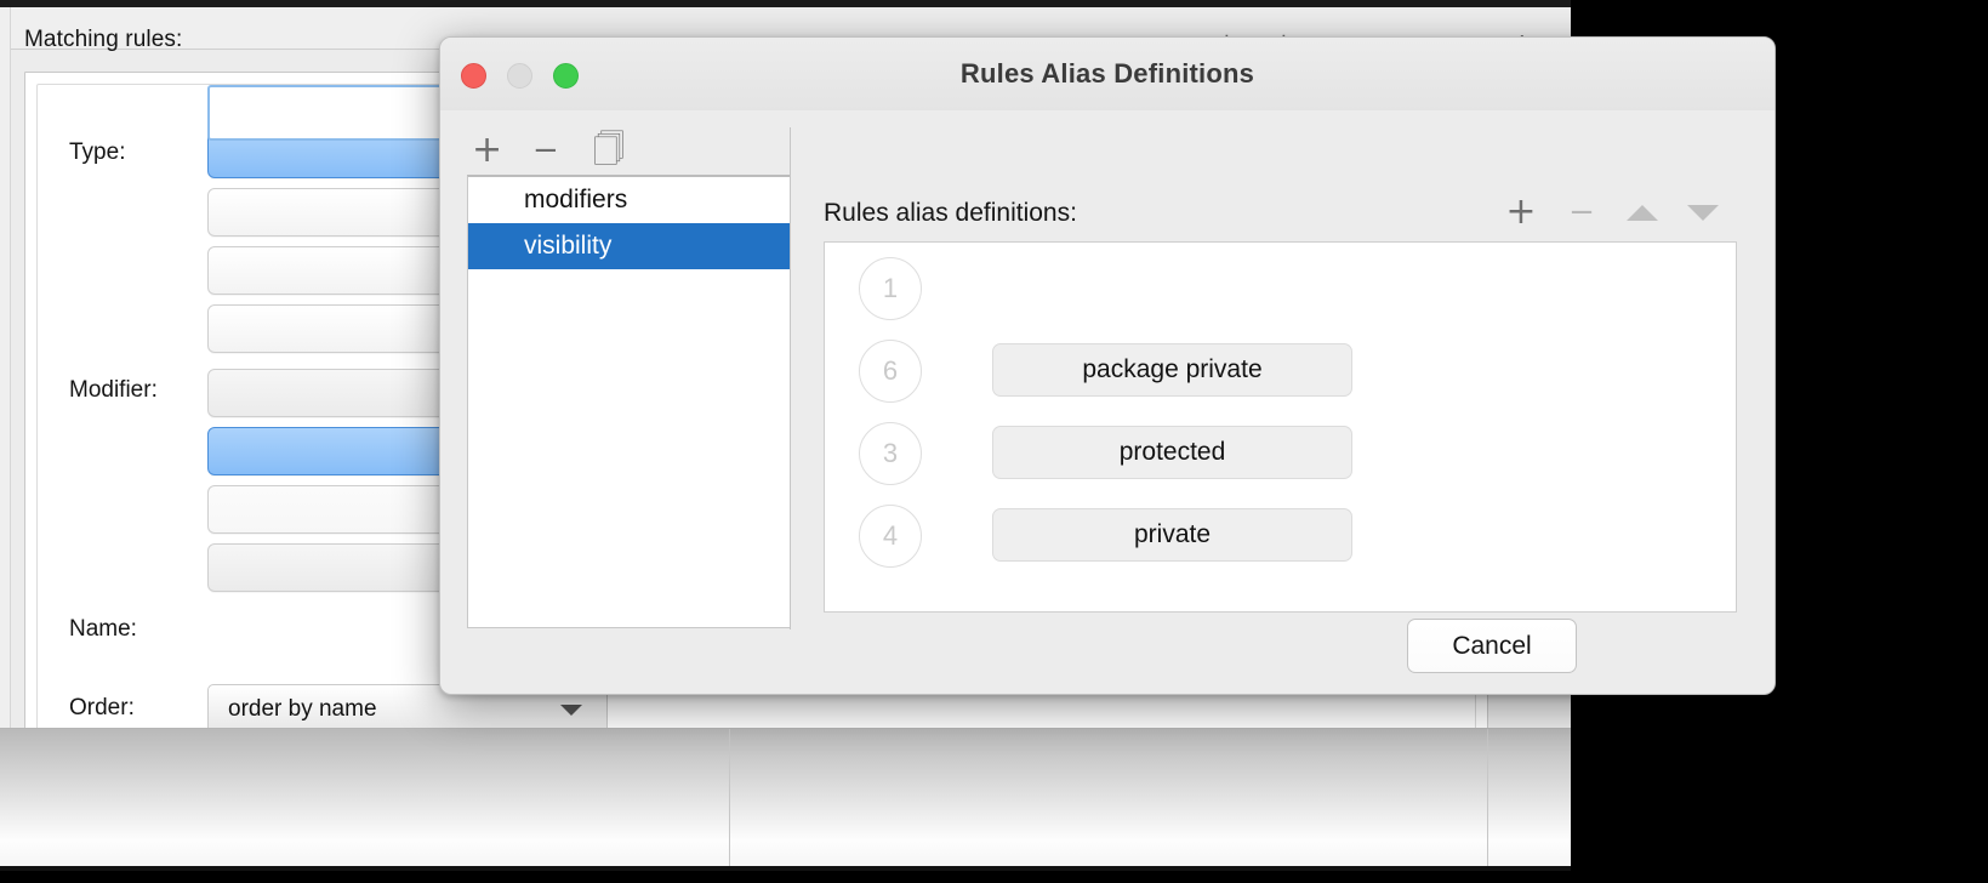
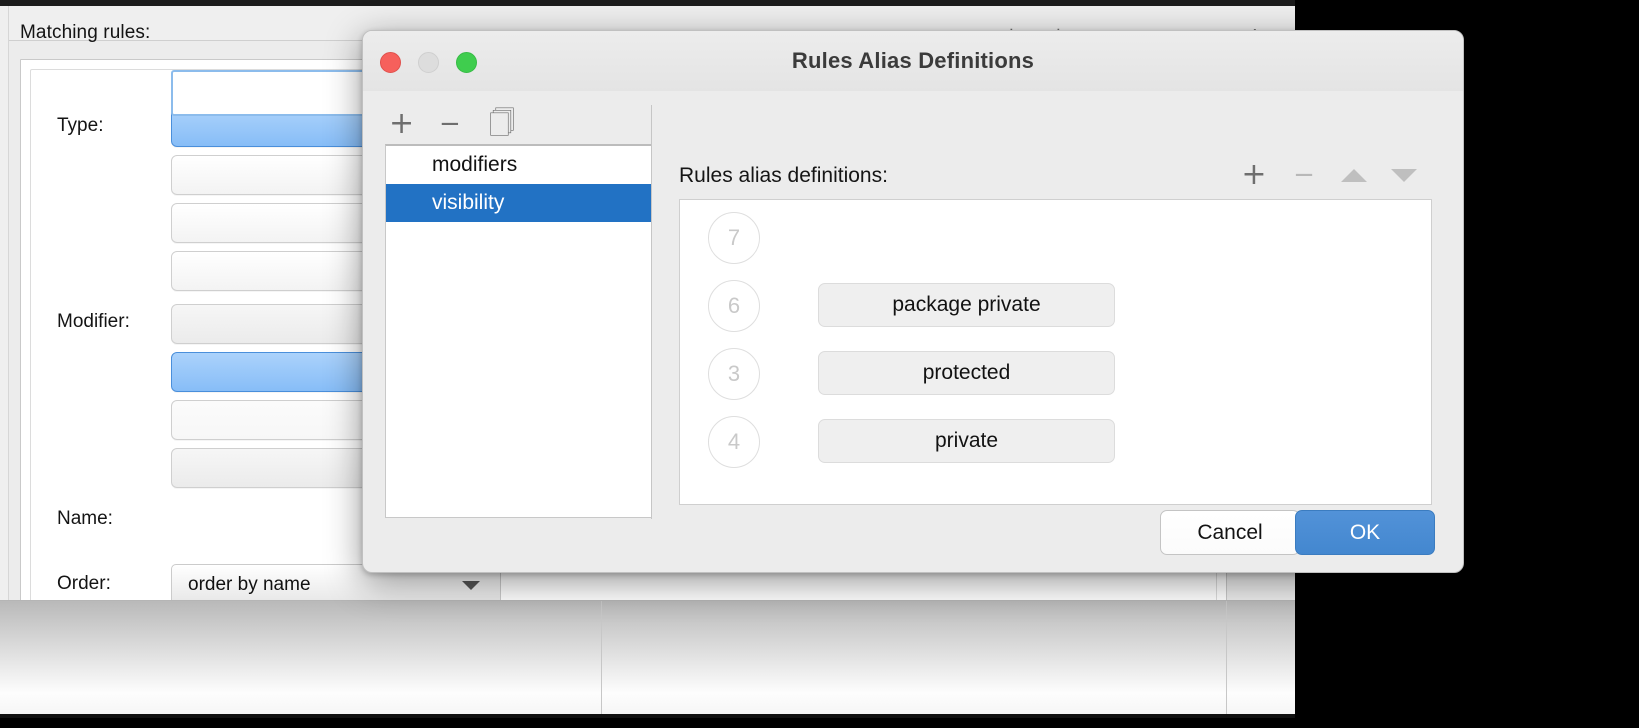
  Matching rules:
  Type:
  Modifier:
  Name:
  Order:
  order by name
  Rules Alias Definitions
  +
  −
  🗍
  modifiers
  visibility
  Rules alias definitions:
  +
  −
- 1
+ 7
  6
  package private
  3
  protected
  4
  private
  Cancel
+ OK
